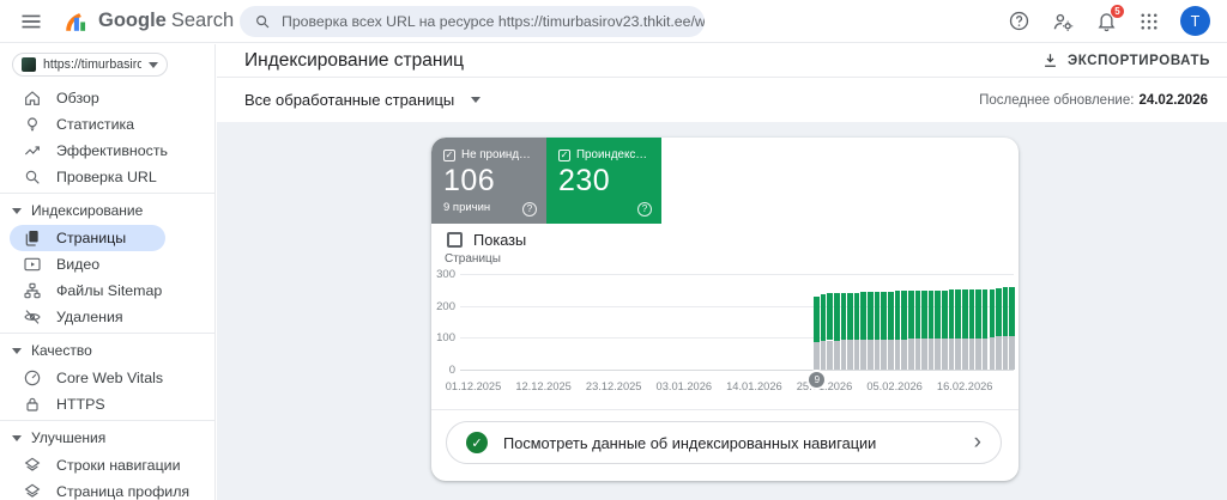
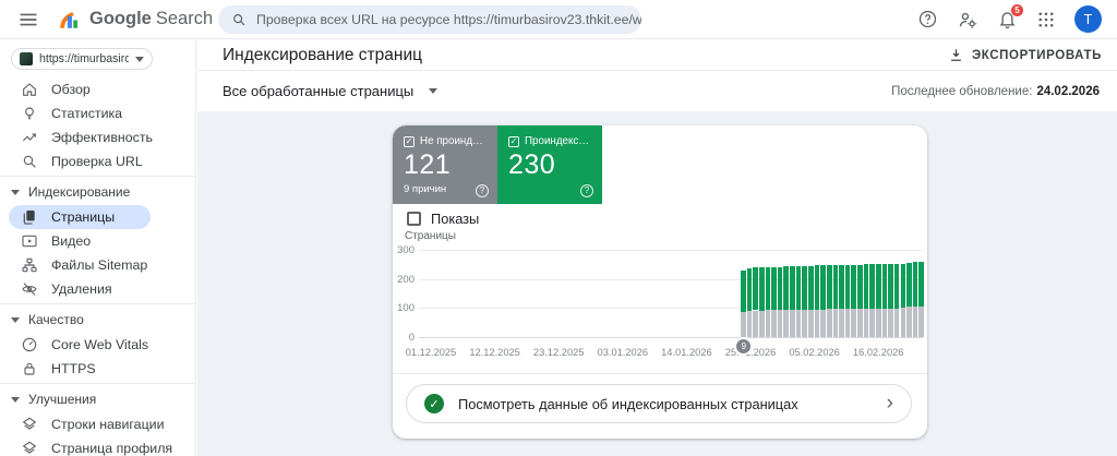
  Проверка всех URL на ресурсе https://timurbasirov23.thkit.ee/w
  5
  T
  https://timurbasiro
  Обзор
  Статистика
  Эффективность
  Проверка URL
  Индексирование
  Страницы
  Видео
  Файлы Sitemap
  Удаления
  Качество
  Core Web Vitals
  HTTPS
  Улучшения
  Строки навигации
  Страница профиля
  Индексирование страниц
  ЭКСПОРТИРОВАТЬ
  Все обработанные страницы
  Последнее обновление: 24.02.2026
  ✓
  Не проиндекс
- 106
+ 121
  9 причин
  ?
  ✓
  Проиндексир
  230
  ?
  Показы
  Страницы
  0
  100
  200
  300
  01.12.2025
  12.12.2025
  23.12.2025
  03.01.2026
  14.01.2026
  25.1.2026
  05.02.2026
  16.02.2026
  9
  ✓
- Посмотреть данные об индексированных навигации
+ Посмотреть данные об индексированных страницах
  ›
